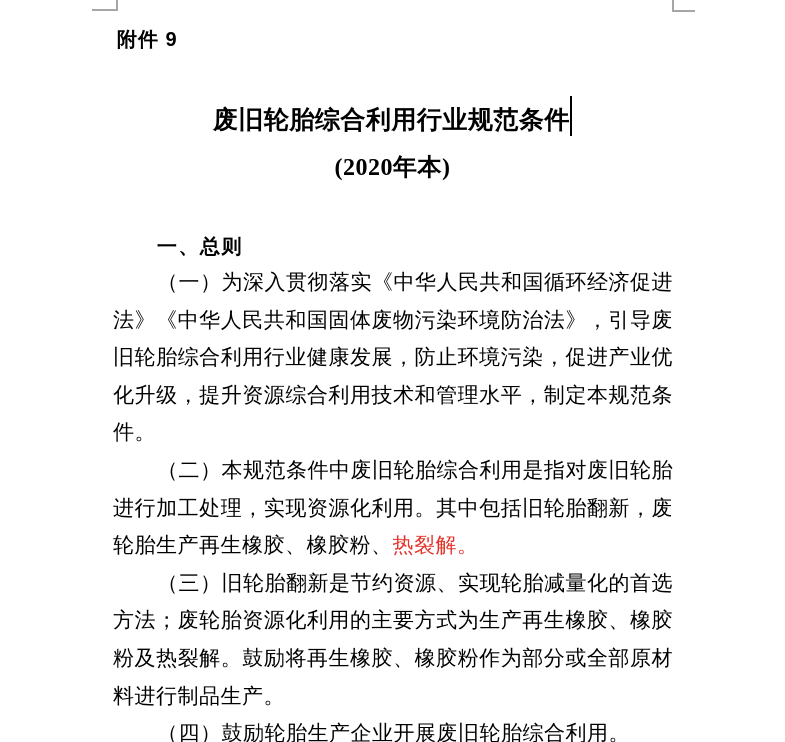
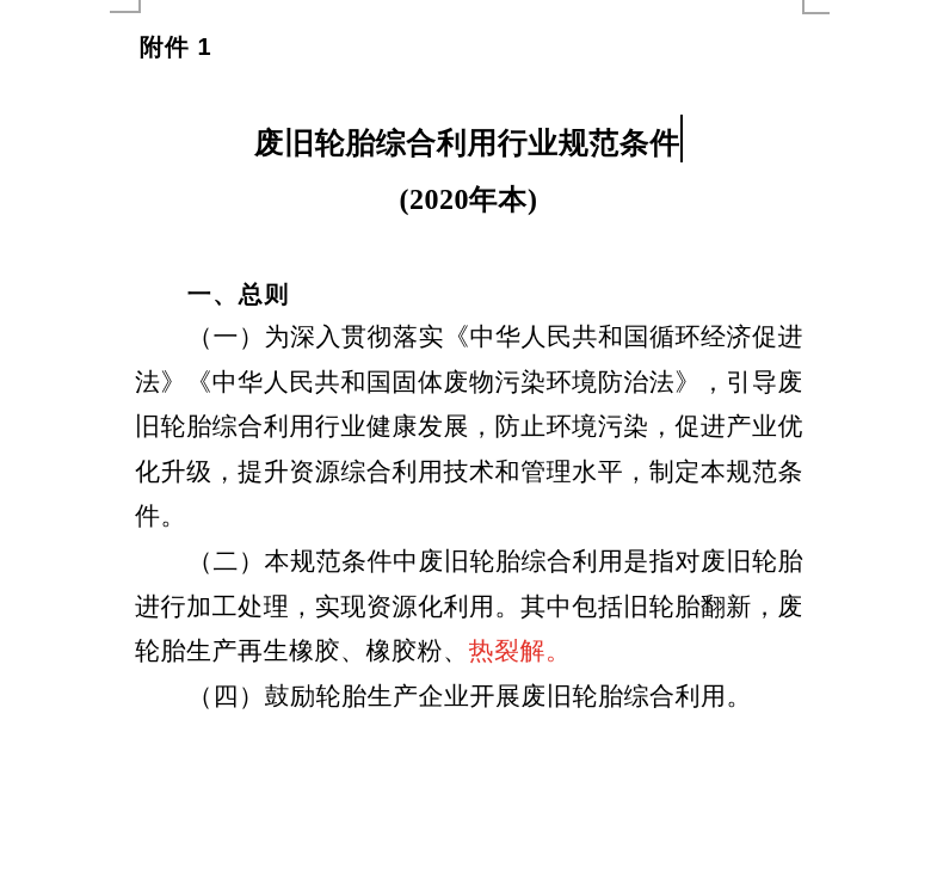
- 附件 9
+ 附件 1
  废旧轮胎综合利用行业规范条件
  (2020年本)
  一、总则
  （一）为深入贯彻落实《中华人民共和国循环经济促进法》《中华人民共和国固体废物污染环境防治法》，引导废旧轮胎综合利用行业健康发展，防止环境污染，促进产业优化升级，提升资源综合利用技术和管理水平，制定本规范条件。
  （二）本规范条件中废旧轮胎综合利用是指对废旧轮胎进行加工处理，实现资源化利用。其中包括旧轮胎翻新，废轮胎生产再生橡胶、橡胶粉、热裂解。
- （三）旧轮胎翻新是节约资源、实现轮胎减量化的首选方法；废轮胎资源化利用的主要方式为生产再生橡胶、橡胶粉及热裂解。鼓励将再生橡胶、橡胶粉作为部分或全部原材料进行制品生产。
  （四）鼓励轮胎生产企业开展废旧轮胎综合利用。
